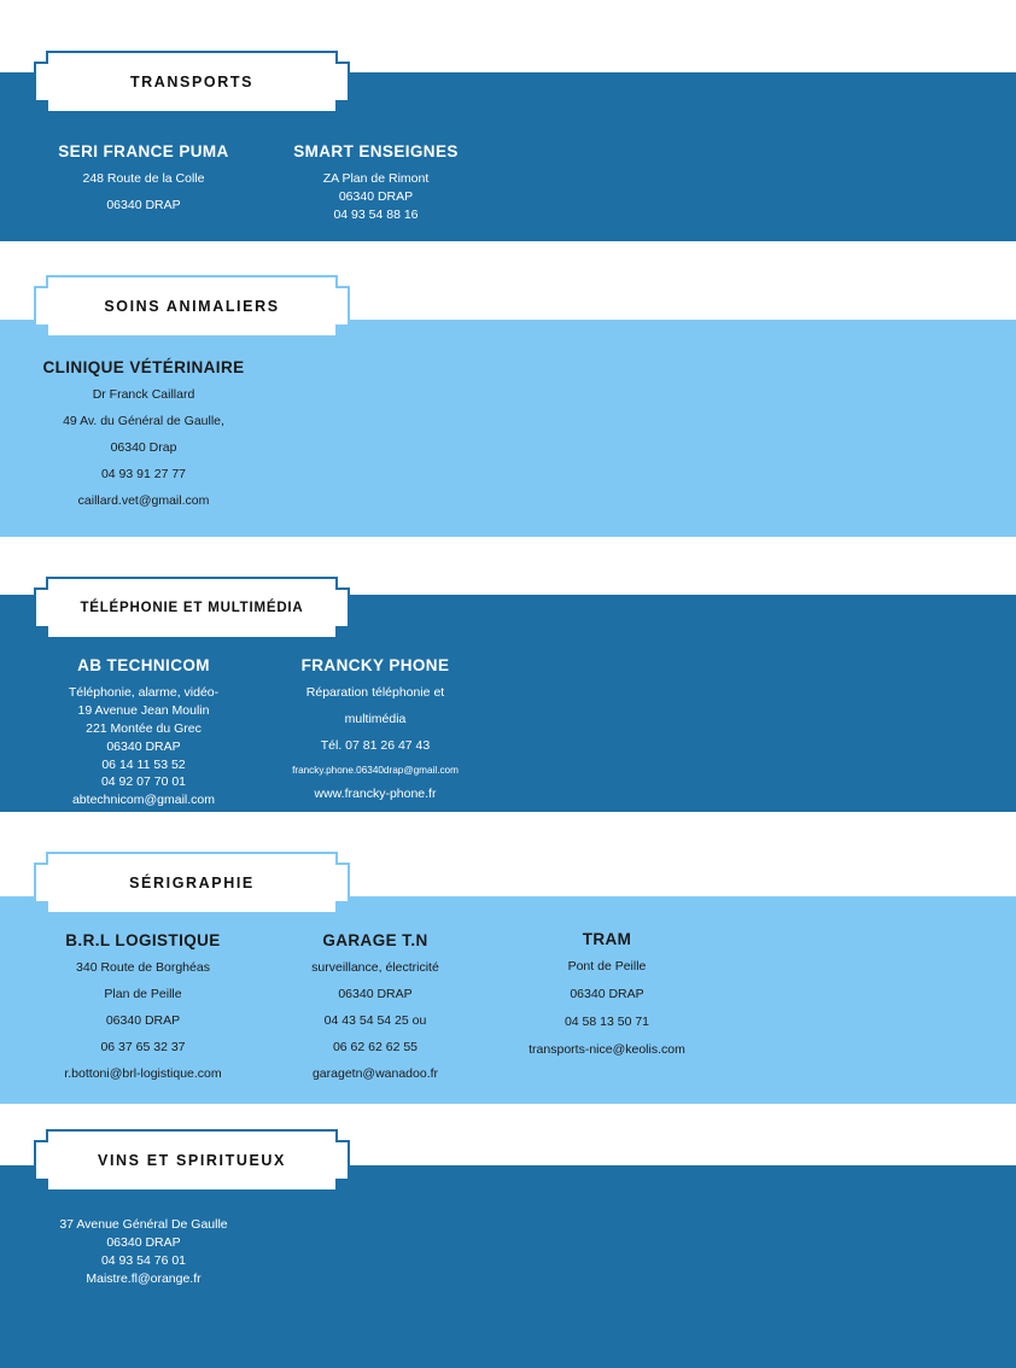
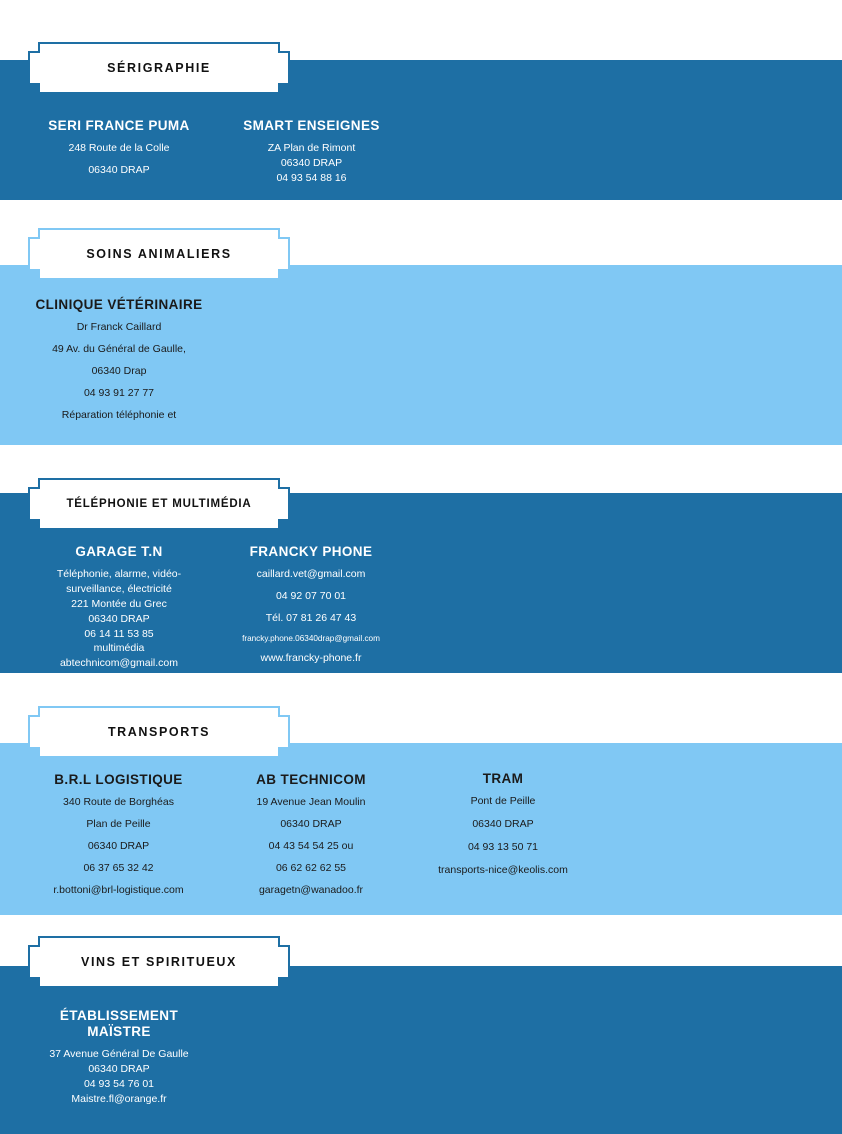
- TRANSPORTS
+ SÉRIGRAPHIE
  SERI FRANCE PUMA
  248 Route de la Colle
  06340 DRAP
  SMART ENSEIGNES
  ZA Plan de Rimont
  06340 DRAP
  04 93 54 88 16
  SOINS ANIMALIERS
  CLINIQUE VÉTÉRINAIRE
  Dr Franck Caillard
  49 Av. du Général de Gaulle,
  06340 Drap
  04 93 91 27 77
- caillard.vet@gmail.com
+ Réparation téléphonie et
  TÉLÉPHONIE ET MULTIMÉDIA
- AB TECHNICOM
+ GARAGE T.N
  Téléphonie, alarme, vidéo-
- 19 Avenue Jean Moulin
+ surveillance, électricité
  221 Montée du Grec
  06340 DRAP
- 06 14 11 53 52
+ 06 14 11 53 85
- 04 92 07 70 01
+ multimédia
  abtechnicom@gmail.com
  FRANCKY PHONE
- Réparation téléphonie et
+ caillard.vet@gmail.com
- multimédia
+ 04 92 07 70 01
  Tél. 07 81 26 47 43
  francky.phone.06340drap@gmail.com
  www.francky-phone.fr
- SÉRIGRAPHIE
+ TRANSPORTS
  B.R.L LOGISTIQUE
  340 Route de Borghéas
  Plan de Peille
  06340 DRAP
- 06 37 65 32 37
+ 06 37 65 32 42
  r.bottoni@brl-logistique.com
- GARAGE T.N
+ AB TECHNICOM
- surveillance, électricité
+ 19 Avenue Jean Moulin
  06340 DRAP
  04 43 54 54 25 ou
  06 62 62 62 55
  garagetn@wanadoo.fr
  TRAM
  Pont de Peille
  06340 DRAP
- 04 58 13 50 71
+ 04 93 13 50 71
  transports-nice@keolis.com
  VINS ET SPIRITUEUX
+ ÉTABLISSEMENT
+ MAÏSTRE
  37 Avenue Général De Gaulle
  06340 DRAP
  04 93 54 76 01
  Maistre.fl@orange.fr
